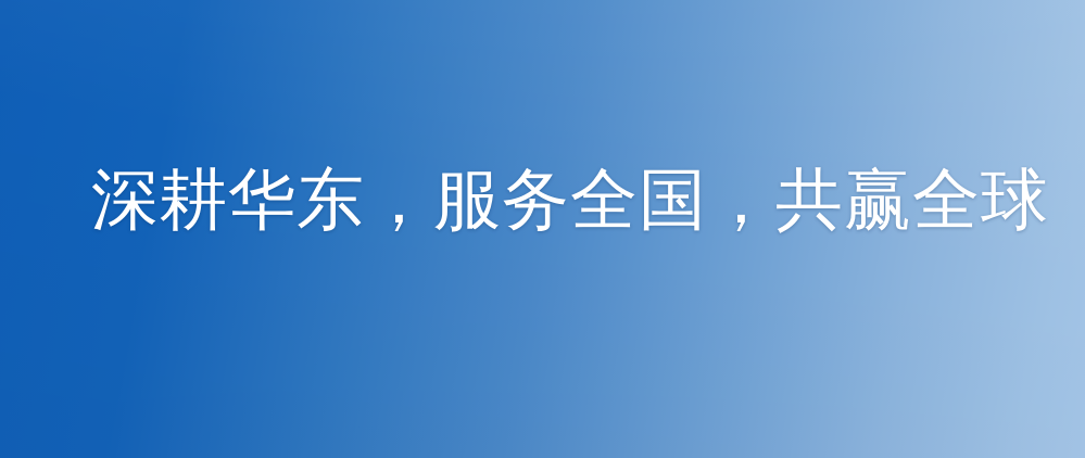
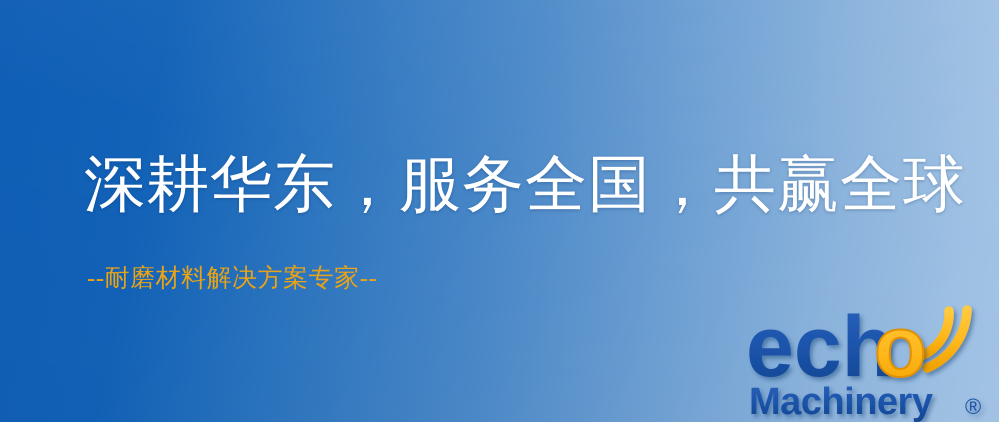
  深耕华东，服务全国，共赢全球
+ --耐磨材料解决方案专家--
+ ech
+ o
+ Machinery
+ ®
